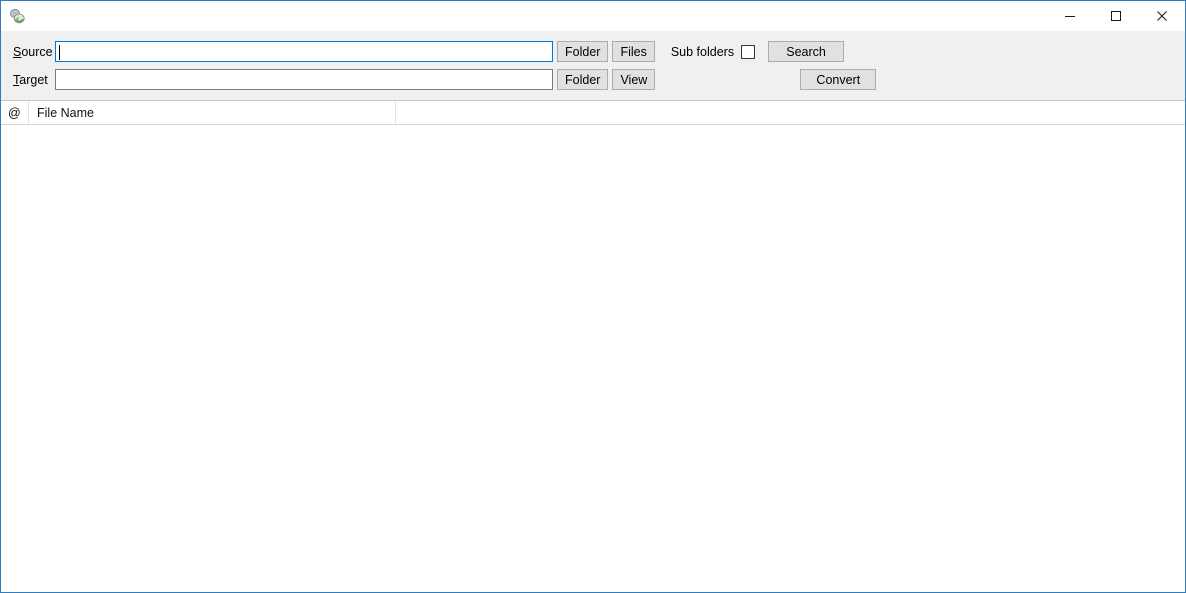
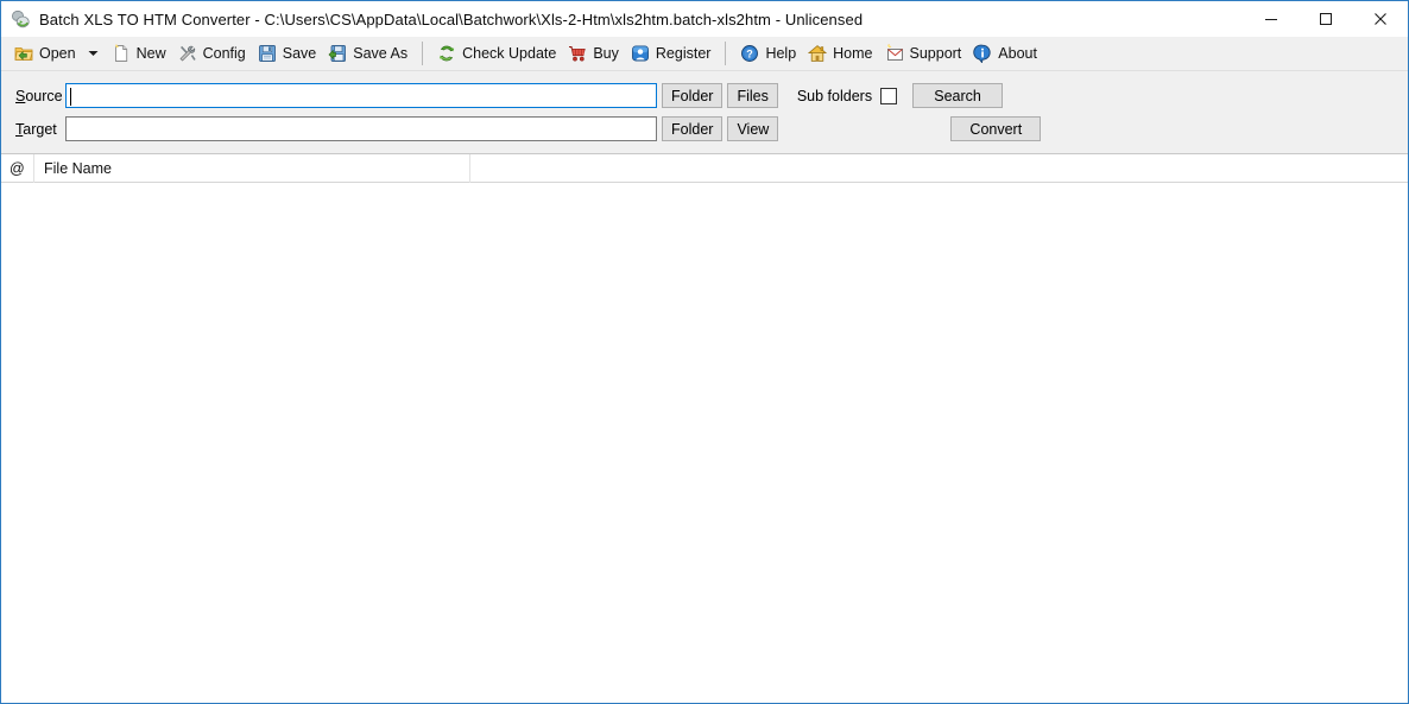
+ Batch XLS TO HTM Converter - C:\Users\CS\AppData\Local\Batchwork\Xls-2-Htm\xls2htm.batch-xls2htm - Unlicensed
+ Open
+ New
+ Config
+ Save
+ Save As
+ Check Update
+ Buy
+ Register
+ ?
+ Help
+ Home
+ Support
+ About
  Source
  Folder
  Files
  Sub folders
  Search
  Target
  Folder
  View
  Convert
  @
  File Name
